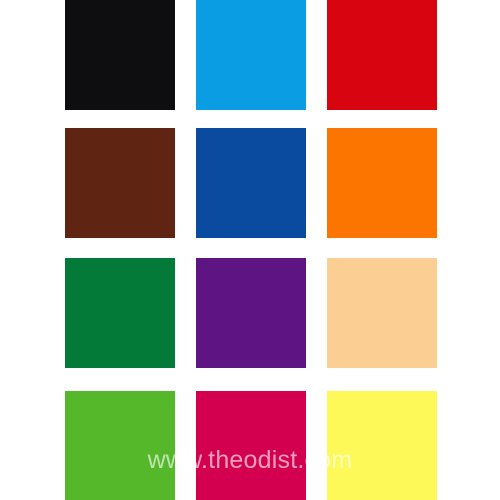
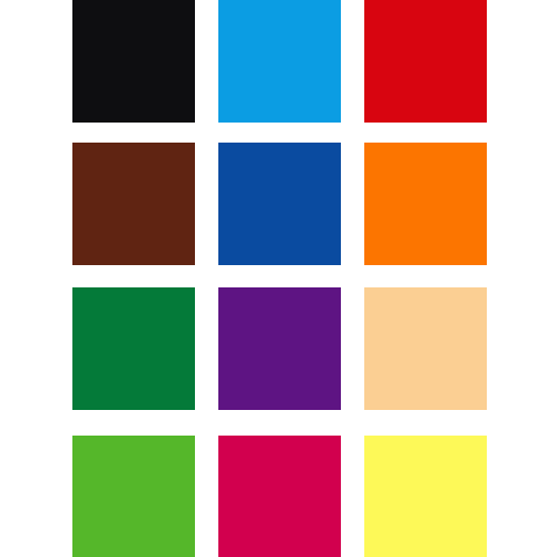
- www.theodist.com
